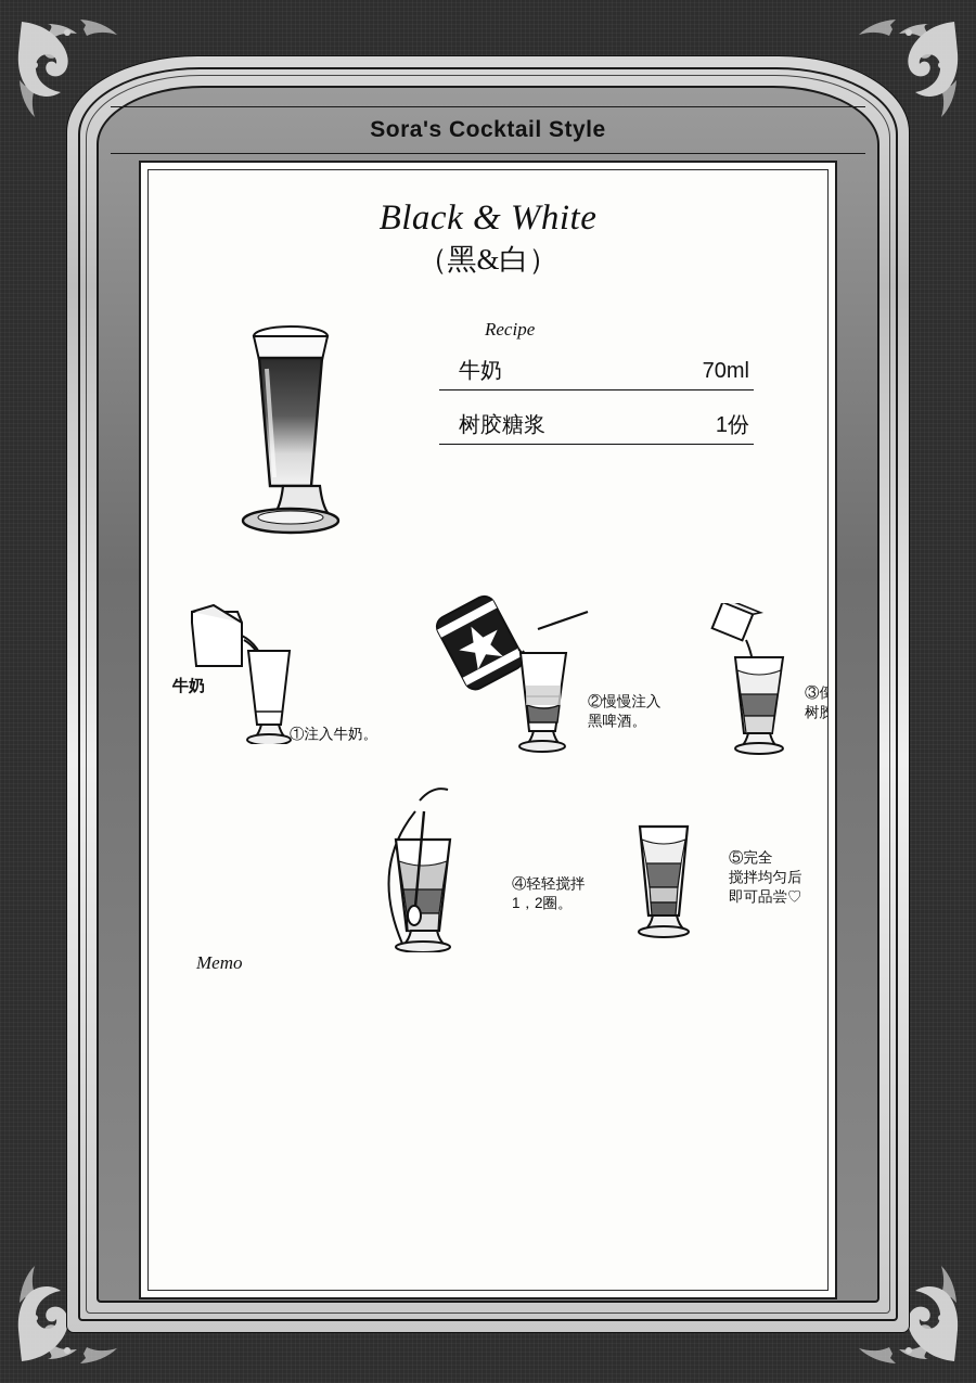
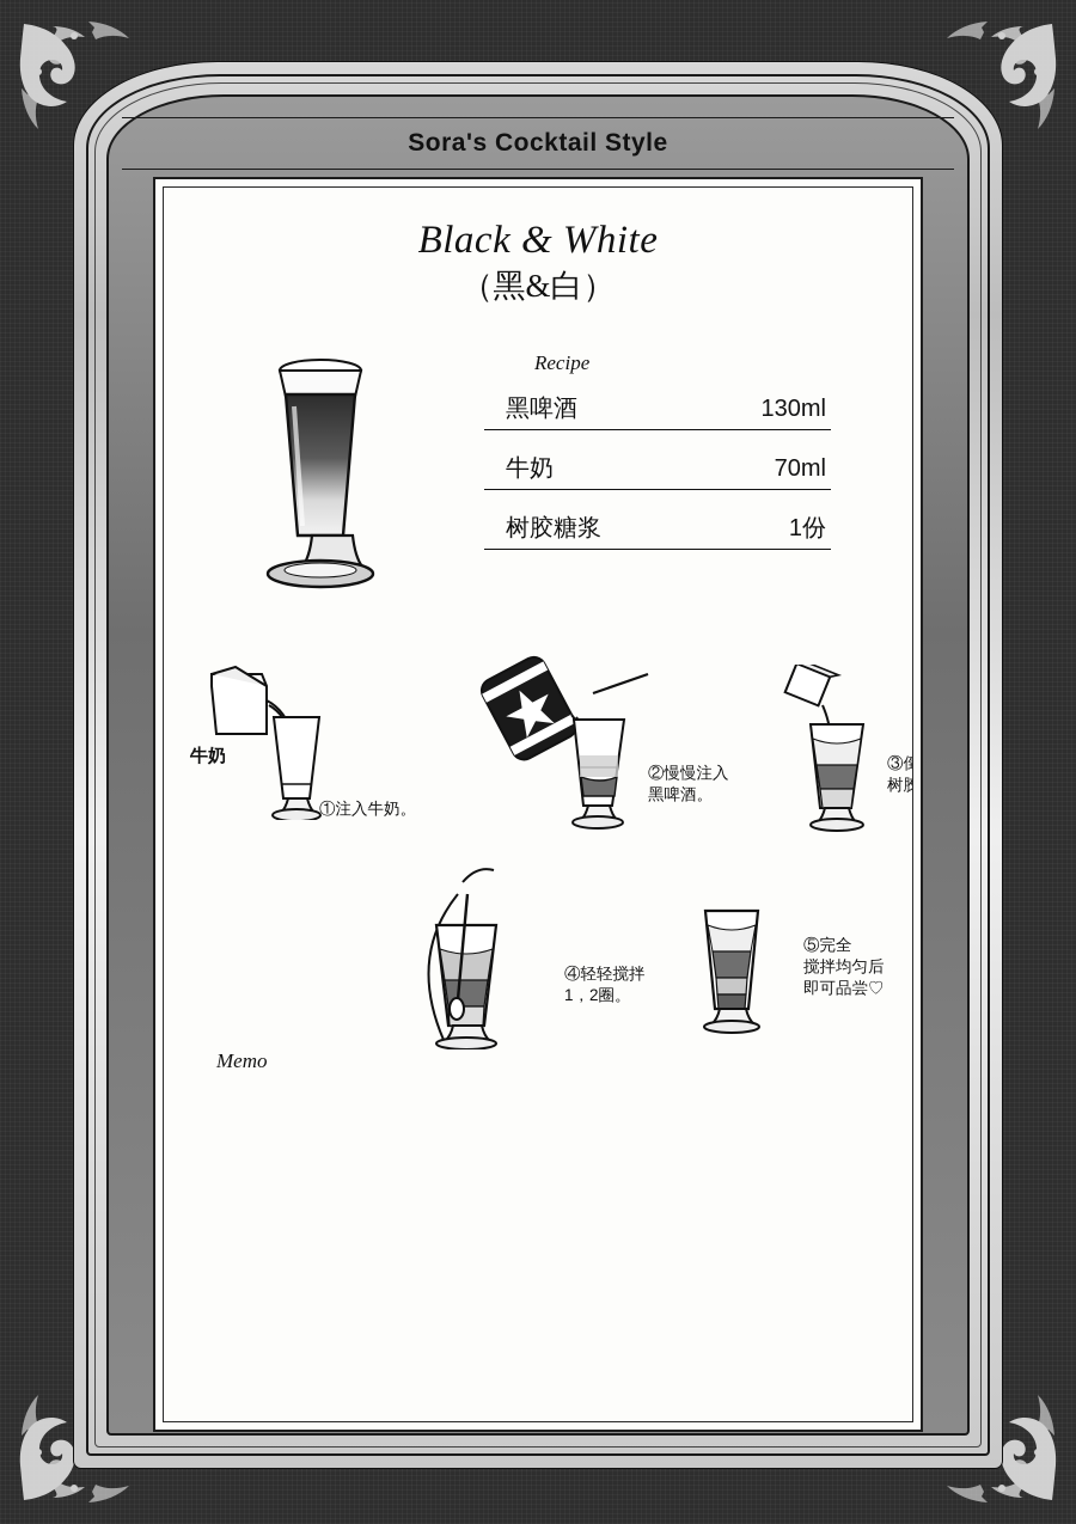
  Sora's Cocktail Style
  Black & White
  （黑&白）
  Recipe
+ 黑啤酒
+ 130ml
  牛奶
  70ml
  树胶糖浆
  1份
  牛奶
  ①注入牛奶。
  ②慢慢注入
  黑啤酒。
  ④轻轻搅拌
  1，2圈。
  ⑤完全
  搅拌均匀后
  即可品尝♡
  Memo
